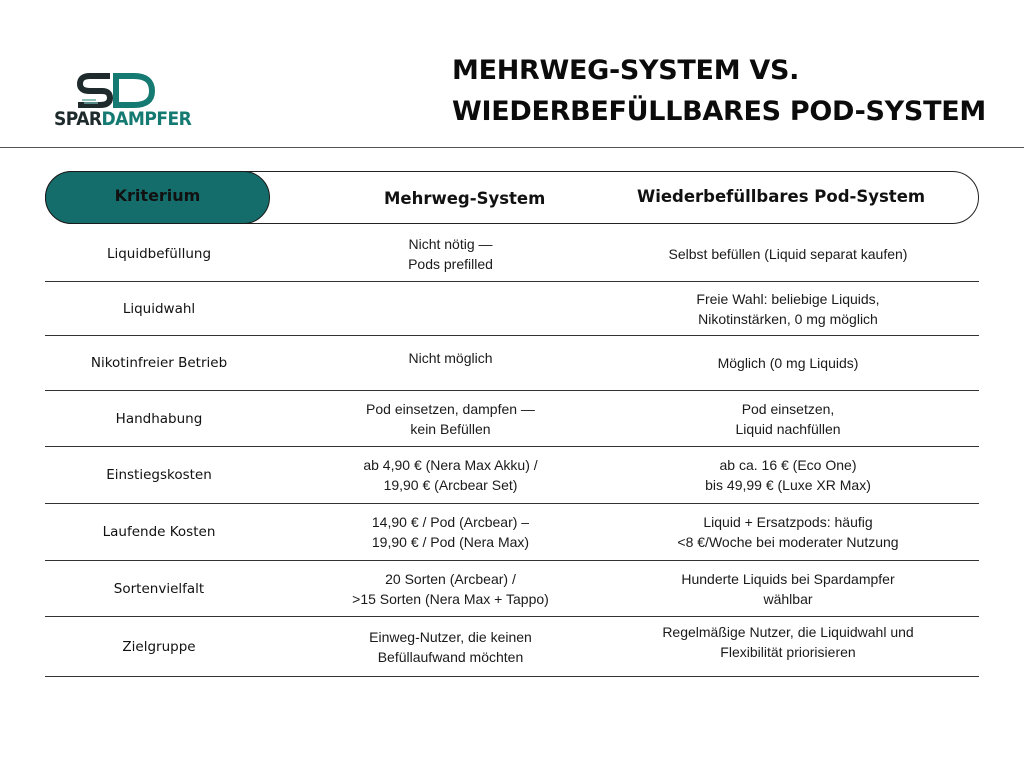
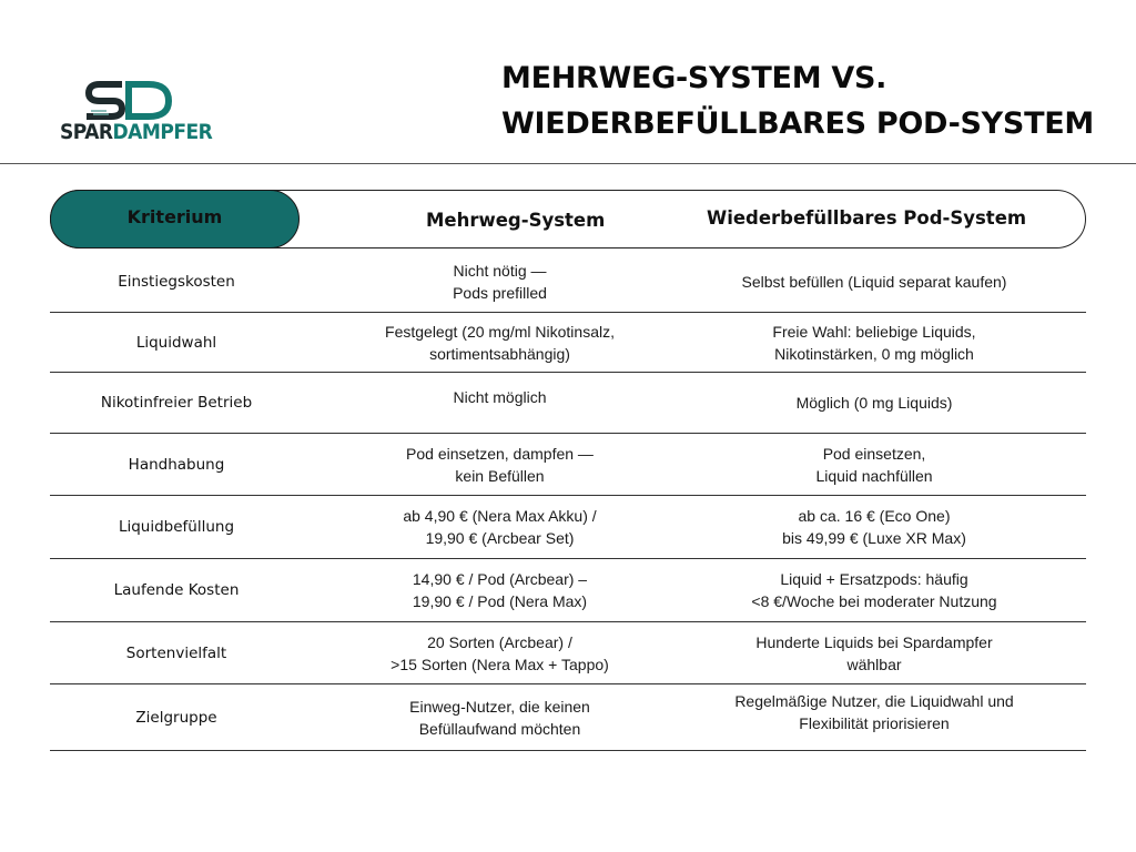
  SPARDAMPFER
  MEHRWEG-SYSTEM VS.
  WIEDERBEFÜLLBARES POD-SYSTEM
  Kriterium
  Mehrweg-System
  Wiederbefüllbares Pod-System
- Liquidbefüllung
+ Einstiegskosten
  Nicht nötig —
  Pods prefilled
  Selbst befüllen (Liquid separat kaufen)
  Liquidwahl
+ Festgelegt (20 mg/ml Nikotinsalz,
+ sortimentsabhängig)
  Freie Wahl: beliebige Liquids,
  Nikotinstärken, 0 mg möglich
  Nikotinfreier Betrieb
  Nicht möglich
  Möglich (0 mg Liquids)
  Handhabung
  Pod einsetzen, dampfen —
  kein Befüllen
  Pod einsetzen,
  Liquid nachfüllen
- Einstiegskosten
+ Liquidbefüllung
  ab 4,90 € (Nera Max Akku) /
  19,90 € (Arcbear Set)
  ab ca. 16 € (Eco One)
  bis 49,99 € (Luxe XR Max)
  Laufende Kosten
  14,90 € / Pod (Arcbear) –
  19,90 € / Pod (Nera Max)
  Liquid + Ersatzpods: häufig
  <8 €/Woche bei moderater Nutzung
  Sortenvielfalt
  20 Sorten (Arcbear) /
  >15 Sorten (Nera Max + Tappo)
  Hunderte Liquids bei Spardampfer
  wählbar
  Zielgruppe
  Einweg-Nutzer, die keinen
  Befüllaufwand möchten
  Regelmäßige Nutzer, die Liquidwahl und
  Flexibilität priorisieren
